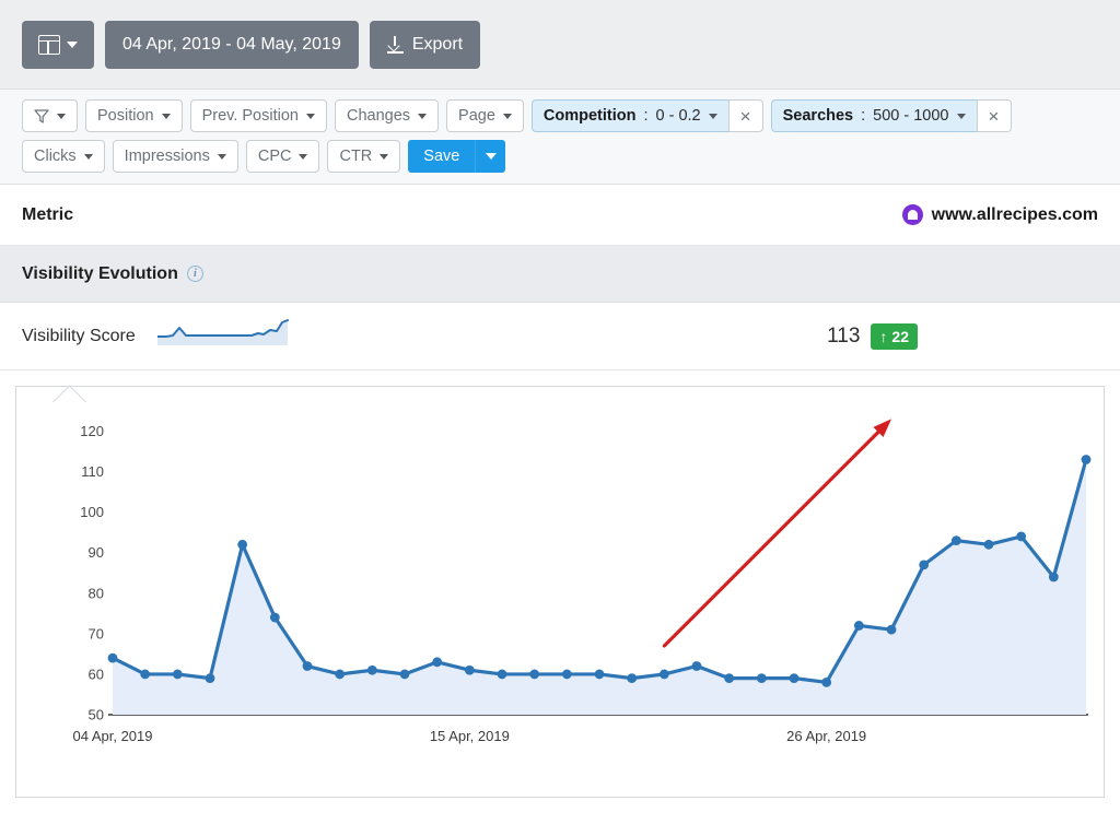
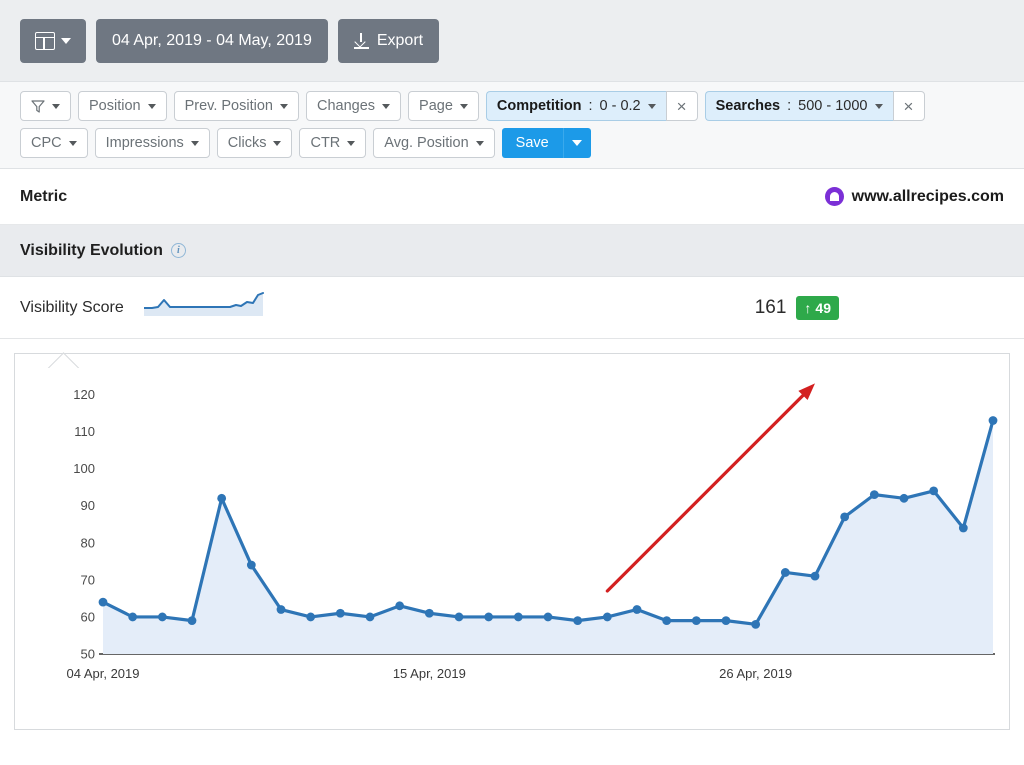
  04 Apr, 2019 - 04 May, 2019
  Export
  Position
  Prev. Position
  Changes
  Page
  Competition
  :
  0 - 0.2
  ×
  Searches
  :
  500 - 1000
  ×
- Clicks
+ CPC
  Impressions
- CPC
+ Clicks
  CTR
+ Avg. Position
  Save
  Metric
  www.allrecipes.com
  Visibility Evolution
  i
  Visibility Score
- 113
+ 161
  ↑
- 22
+ 49
  50
  60
  70
  80
  90
  100
  110
  120
  04 Apr, 2019
  15 Apr, 2019
  26 Apr, 2019
